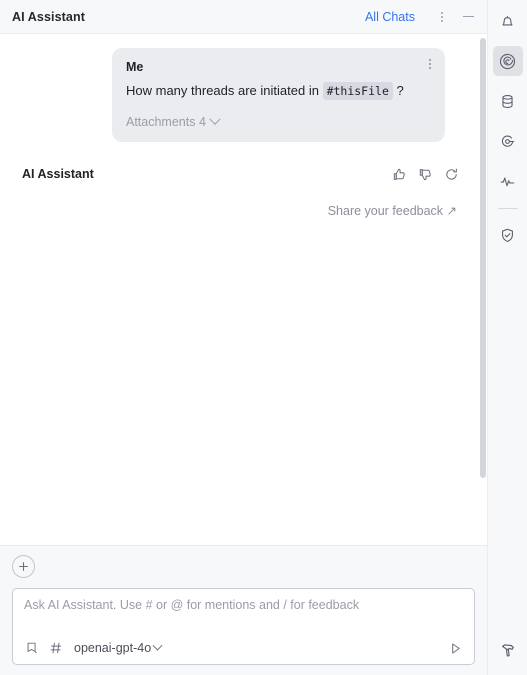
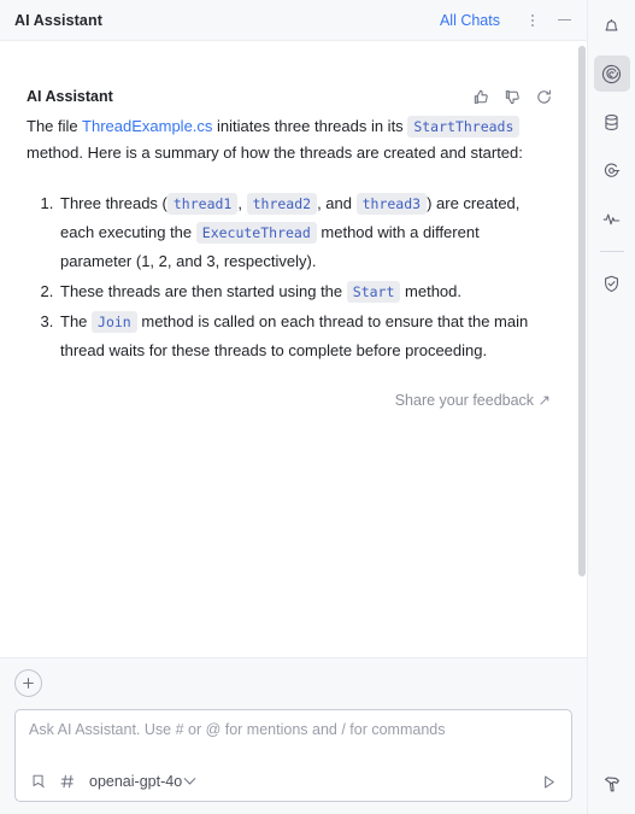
  AI Assistant
  All Chats
- Me
- How many threads are initiated in #thisFile ?
- Attachments 4
  AI Assistant
+ The file ThreadExample.cs initiates three threads in its StartThreads method. Here is a summary of how the threads are created and started:
+ Three threads ( thread1 , thread2 , and thread3 ) are created, each executing the ExecuteThread method with a different parameter (1, 2, and 3, respectively).
+ These threads are then started using the Start method.
+ The Join method is called on each thread to ensure that the main thread waits for these threads to complete before proceeding.
  Share your feedback ↗
- Ask AI Assistant. Use # or @ for mentions and / for feedback
+ Ask AI Assistant. Use # or @ for mentions and / for commands
  openai-gpt-4o
